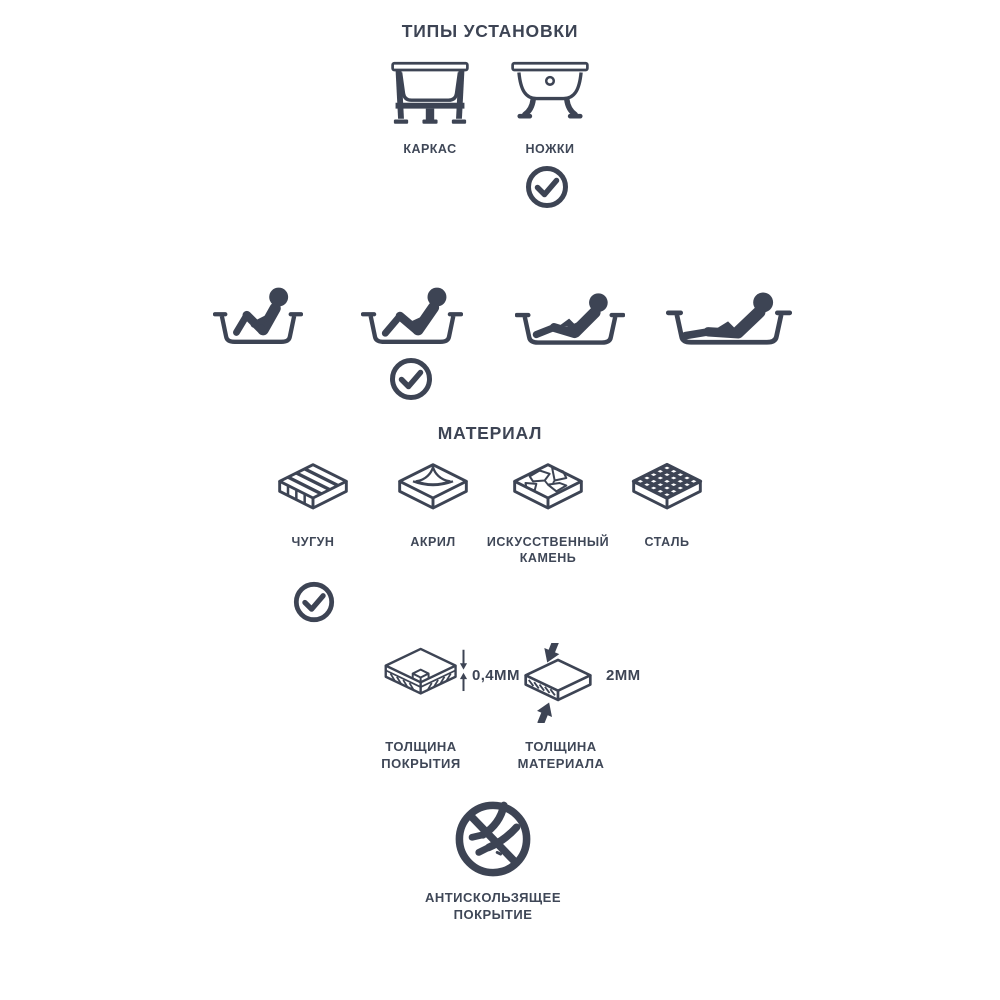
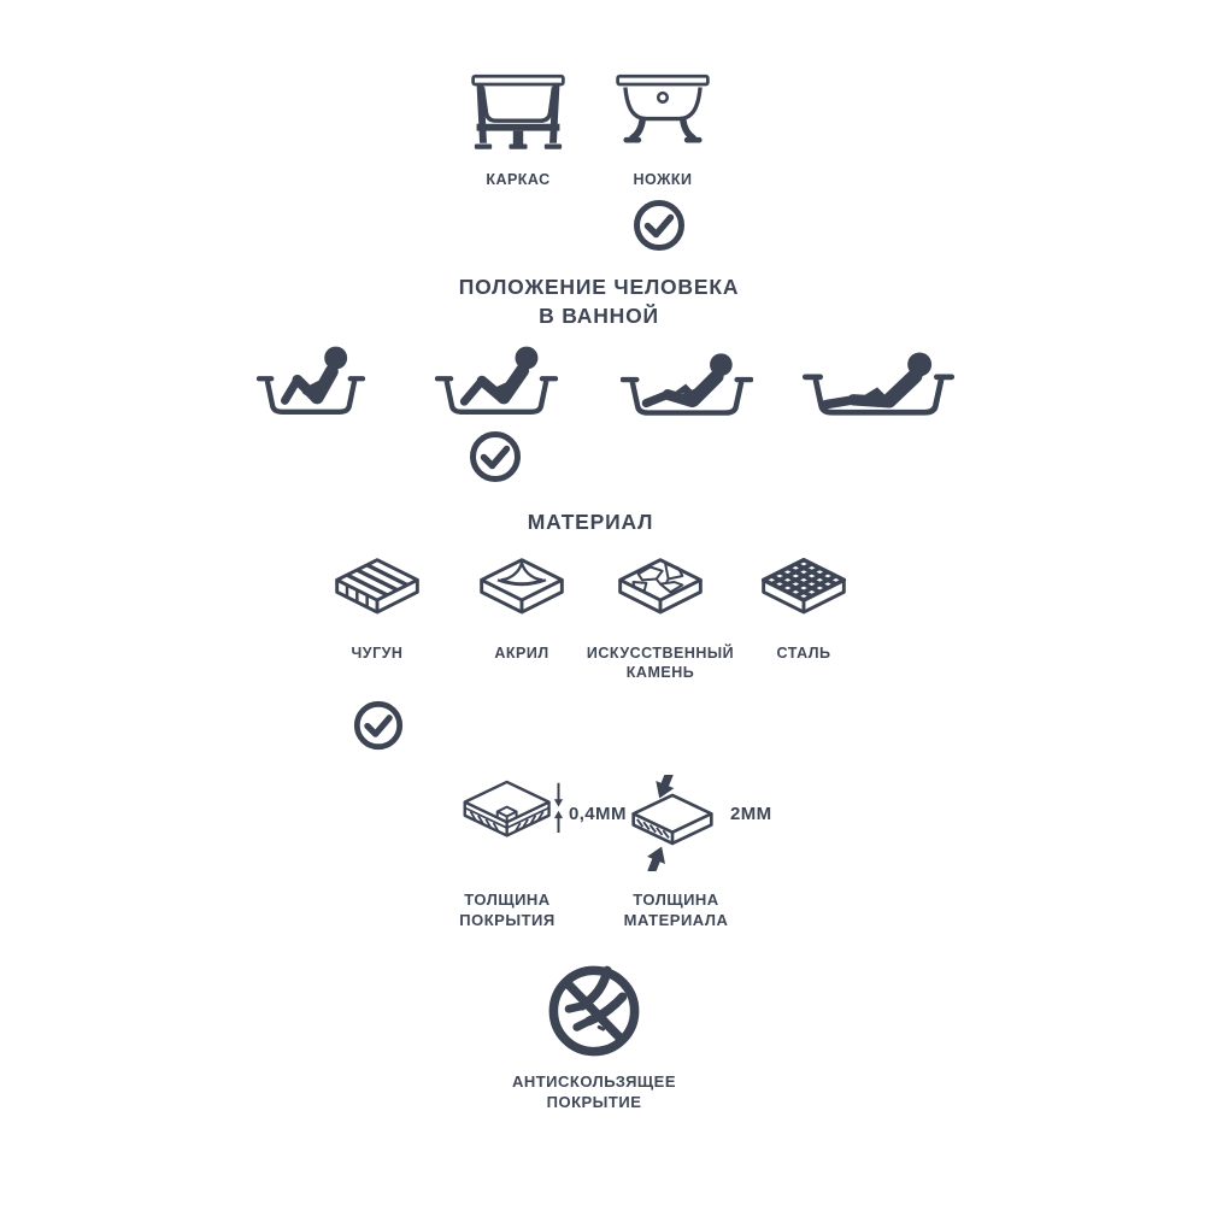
- ТИПЫ УСТАНОВКИ
  КАРКАС
  НОЖКИ
+ ПОЛОЖЕНИЕ ЧЕЛОВЕКА
+ В ВАННОЙ
  МАТЕРИАЛ
  ЧУГУН
  АКРИЛ
  ИСКУССТВЕННЫЙ КАМЕНЬ
  СТАЛЬ
  0,4ММ
  ТОЛЩИНА
  ПОКРЫТИЯ
  2ММ
  ТОЛЩИНА
  МАТЕРИАЛА
  АНТИСКОЛЬЗЯЩЕЕ
  ПОКРЫТИЕ
